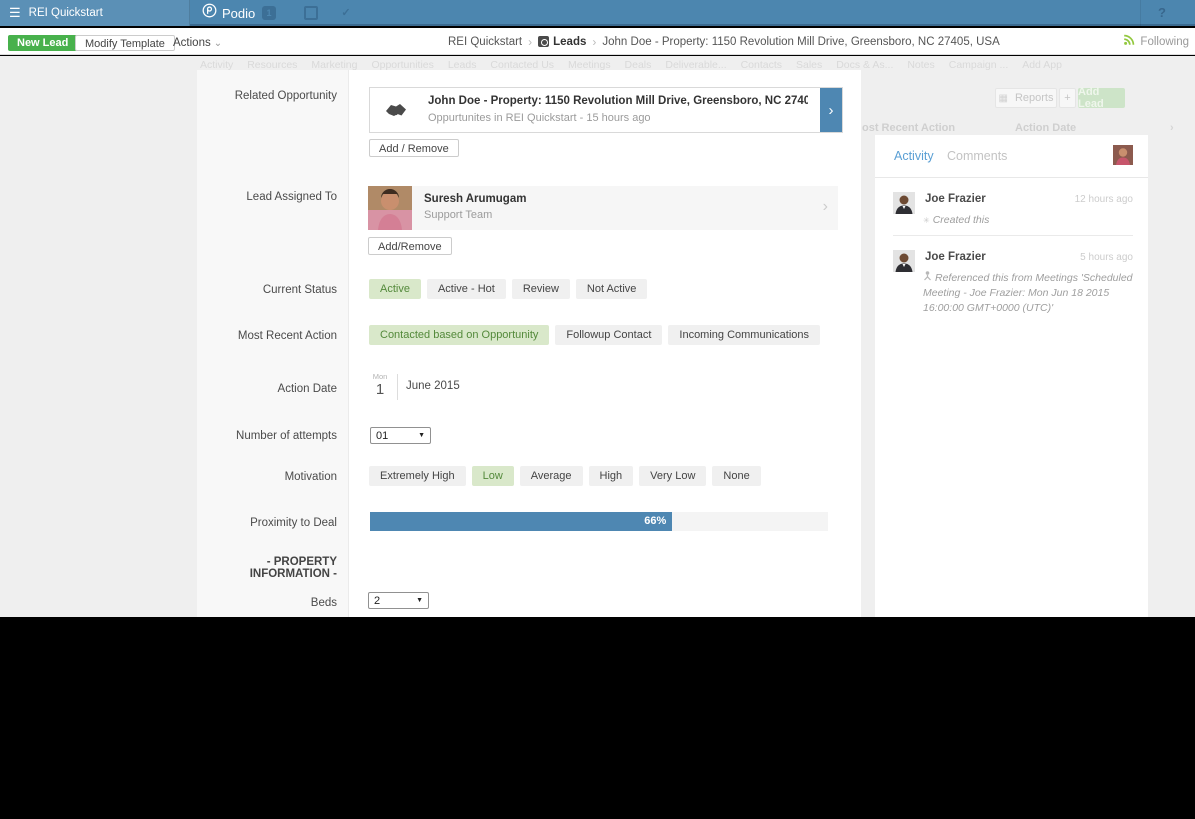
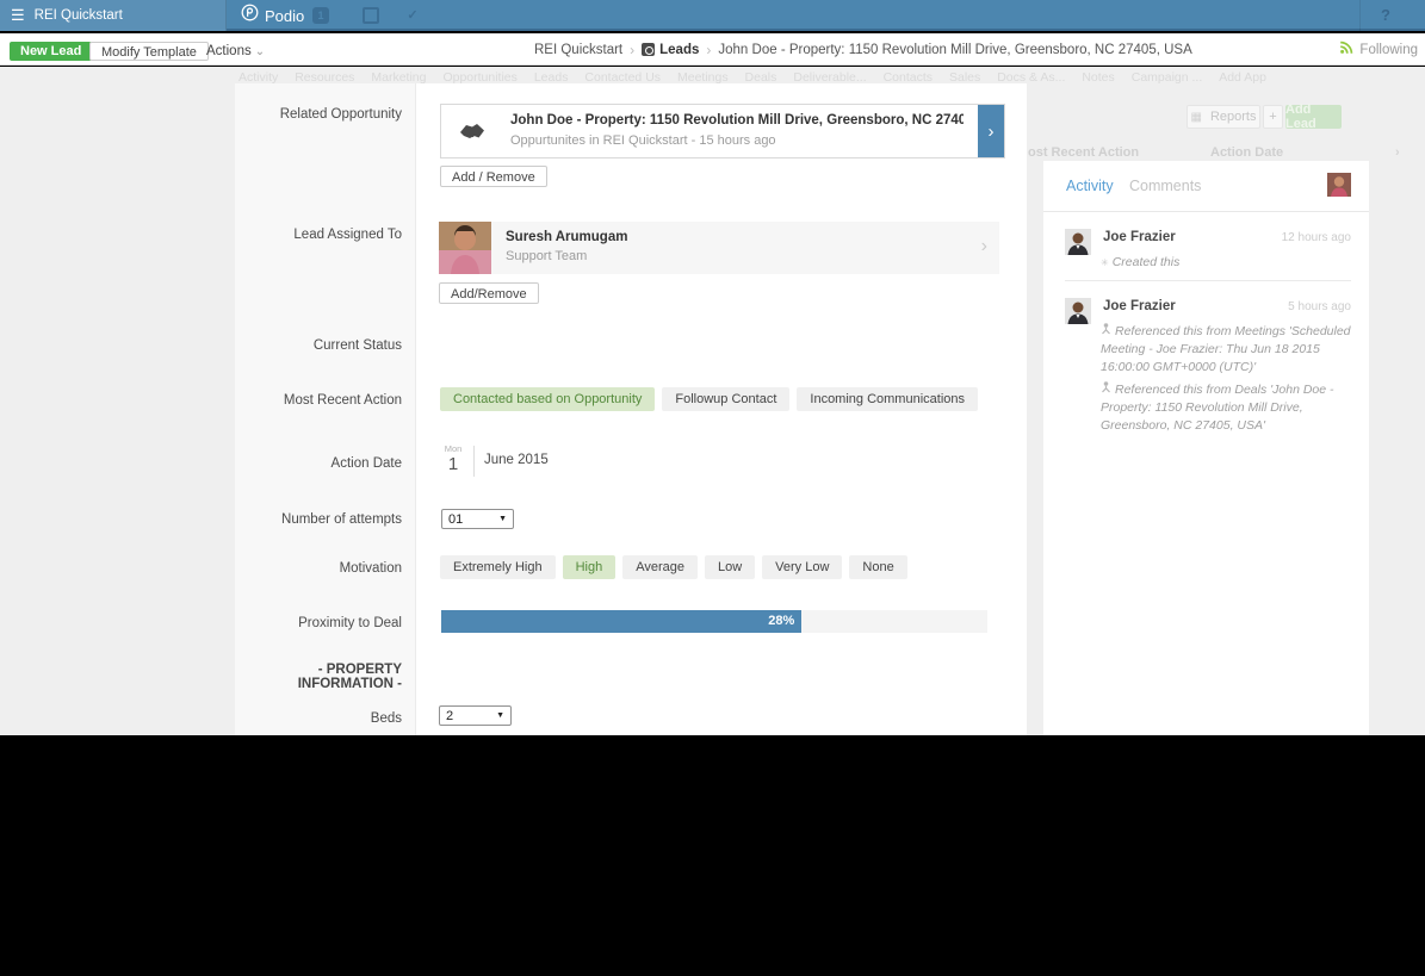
  ☰
  REI Quickstart
  Podio
  1
  ✓
  ?
  New Lead
  Modify Template
  Actions ⌄
  REI Quickstart
  ›
  Leads
  ›
  John Doe - Property: 1150 Revolution Mill Drive, Greensboro, NC 27405, USA
  Following
  Activity
  Resources
  Marketing
  Opportunities
  Leads
  Contacted Us
  Meetings
  Deals
  Deliverable...
  Contacts
  Sales
  Docs & As...
  ▦
  Reports
  +
  Add Lead
  ost Recent Action
  Action Date
  ›
  Related Opportunity
  John Doe - Property: 1150 Revolution Mill Drive, Greensboro, NC 2740
  Oppurtunites in REI Quickstart - 15 hours ago
  ›
  Add / Remove
  Lead Assigned To
  Suresh Arumugam
  Support Team
  ›
  Add/Remove
  Current Status
- Active
- Active - Hot
- Review
- Not Active
  Most Recent Action
  Contacted based on Opportunity
  Followup Contact
  Incoming Communications
  Action Date
  Mon
  1
  June 2015
  Number of attempts
  01
  Motivation
  Extremely High
- Low
+ High
  Average
- High
+ Low
  Very Low
  None
  Proximity to Deal
- 66%
+ 28%
  - PROPERTY INFORMATION -
  Beds
  2
  Activity
  Comments
  Joe Frazier
  12 hours ago
  ✳ Created this
  Joe Frazier
  5 hours ago
- Referenced this from Meetings 'Scheduled Meeting - Joe Frazier: Mon Jun 18 2015 16:00:00 GMT+0000 (UTC)'
+ Referenced this from Meetings 'Scheduled Meeting - Joe Frazier: Thu Jun 18 2015 16:00:00 GMT+0000 (UTC)'
+ Referenced this from Deals 'John Doe - Property: 1150 Revolution Mill Drive, Greensboro, NC 27405, USA'
